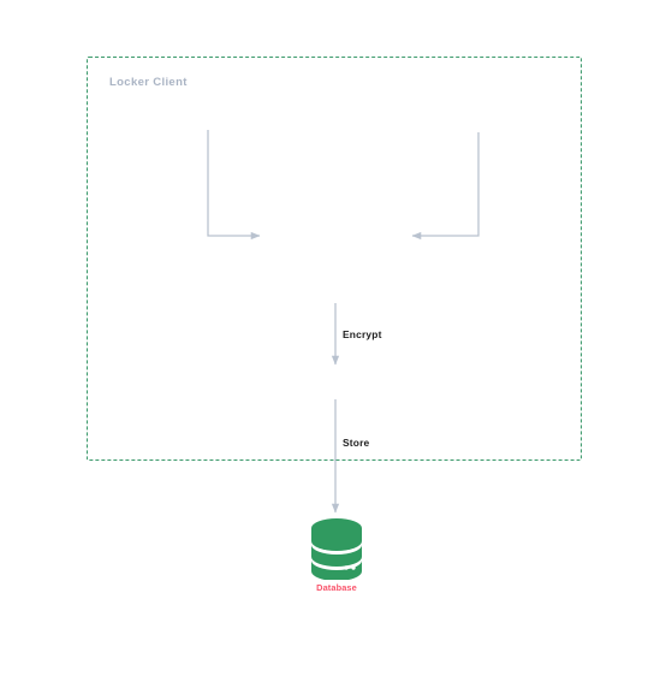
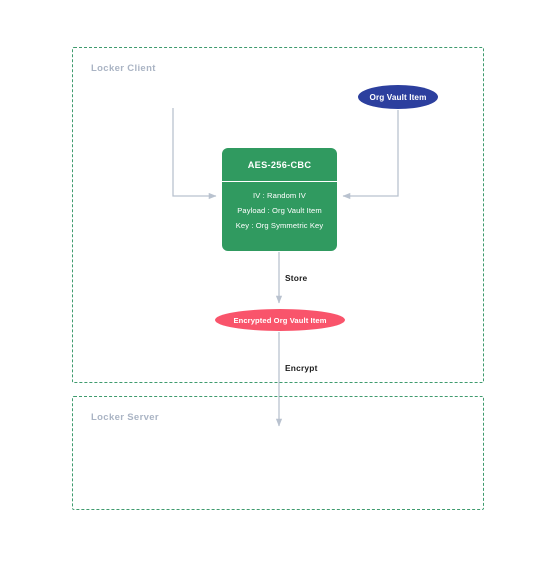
  Locker Client
+ Locker Server
+ Org Vault Item
+ AES-256-CBC
+ IV : Random IV
+ Payload : Org Vault Item
+ Key : Org Symmetric Key
- Encrypt
+ Store
+ Encrypted Org Vault Item
- Store
+ Encrypt
- Database
